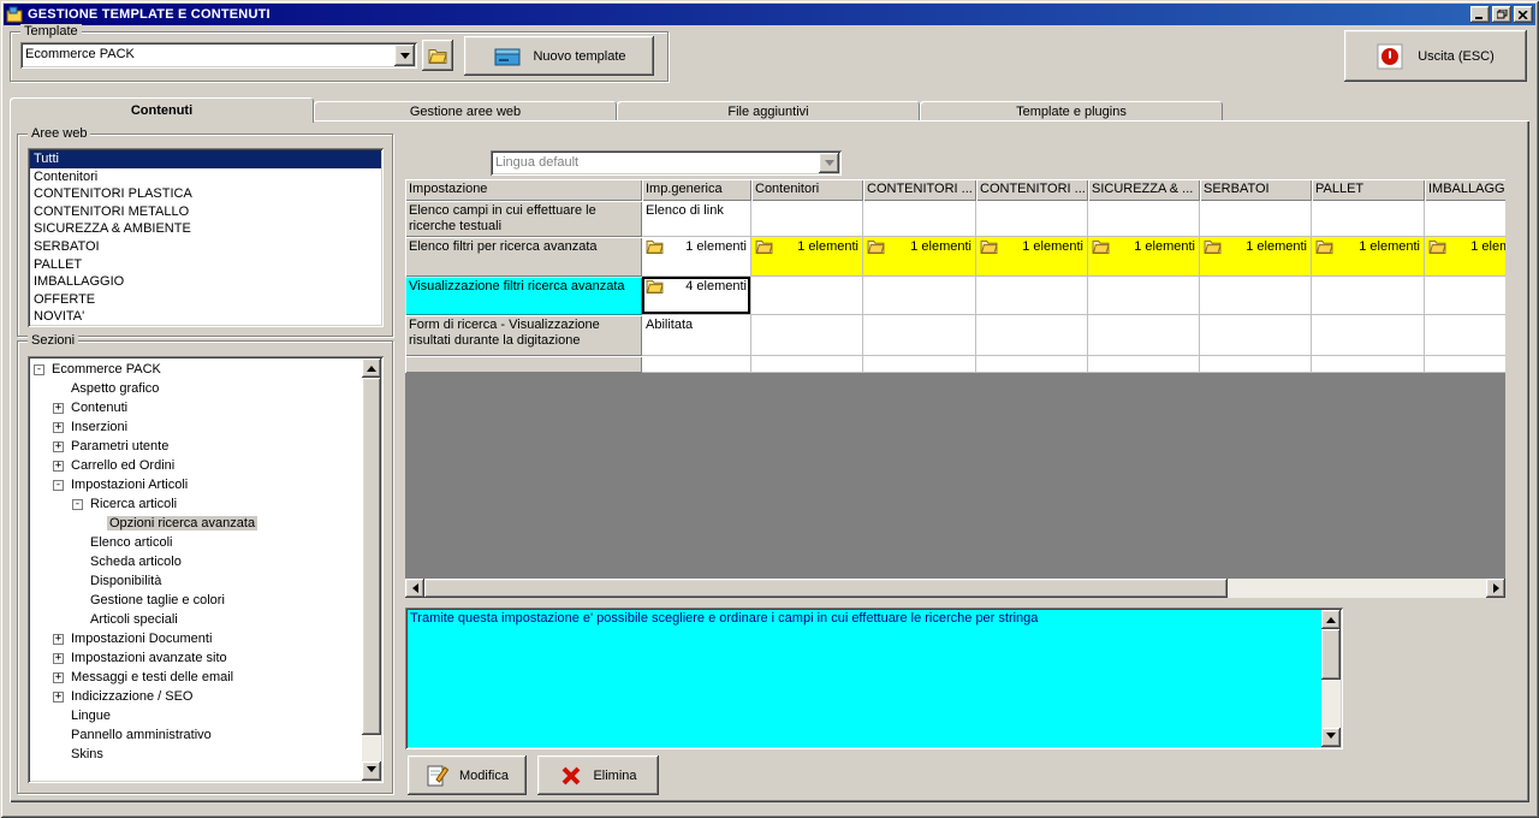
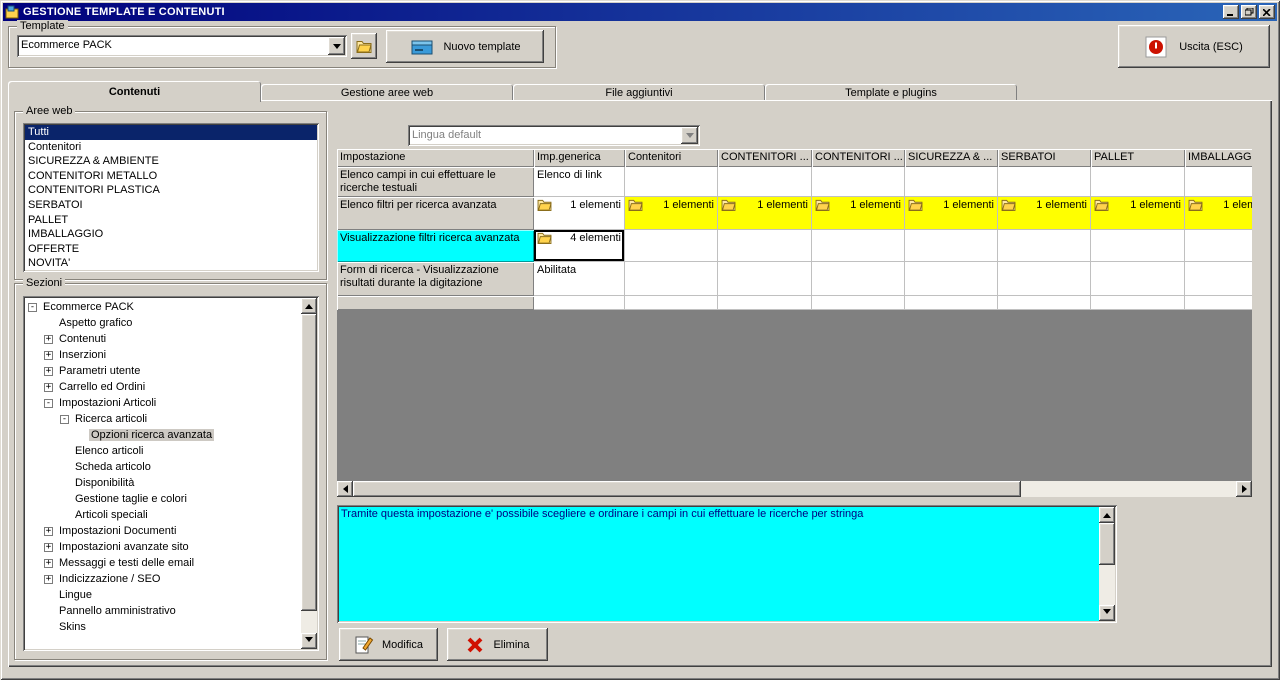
  GESTIONE TEMPLATE E CONTENUTI
  Template
  Ecommerce PACK
  Nuovo template
  Uscita (ESC)
  Contenuti
  Gestione aree web
  File aggiuntivi
  Template e plugins
  Aree web
  Tutti
  Contenitori
- CONTENITORI PLASTICA
+ SICUREZZA & AMBIENTE
  CONTENITORI METALLO
- SICUREZZA & AMBIENTE
+ CONTENITORI PLASTICA
  SERBATOI
  PALLET
  IMBALLAGGIO
  OFFERTE
  NOVITA'
  Sezioni
  -
  Ecommerce PACK
  Aspetto grafico
  +
  Contenuti
  +
  Inserzioni
  +
  Parametri utente
  +
  Carrello ed Ordini
  -
  Impostazioni Articoli
  -
  Ricerca articoli
  Opzioni ricerca avanzata
  Elenco articoli
  Scheda articolo
  Disponibilità
  Gestione taglie e colori
  Articoli speciali
  +
  Impostazioni Documenti
  +
  Impostazioni avanzate sito
  +
  Messaggi e testi delle email
  +
  Indicizzazione / SEO
  Lingue
  Pannello amministrativo
  Skins
  Lingua default
  Impostazione
  Imp.generica
  Contenitori
  CONTENITORI ...
  CONTENITORI ...
  SICUREZZA & ...
  SERBATOI
  PALLET
  IMBALLAGG
  Elenco campi in cui effettuare le ricerche testuali
  Elenco di link
  Elenco filtri per ricerca avanzata
  1 elementi
  1 elementi
  1 elementi
  1 elementi
  1 elementi
  1 elementi
  1 elementi
  Visualizzazione filtri ricerca avanzata
  4 elementi
  Form di ricerca - Visualizzazione risultati durante la digitazione
  Abilitata
  Tramite questa impostazione e' possibile scegliere e ordinare i campi in cui effettuare le ricerche per stringa
  Modifica
  Elimina
